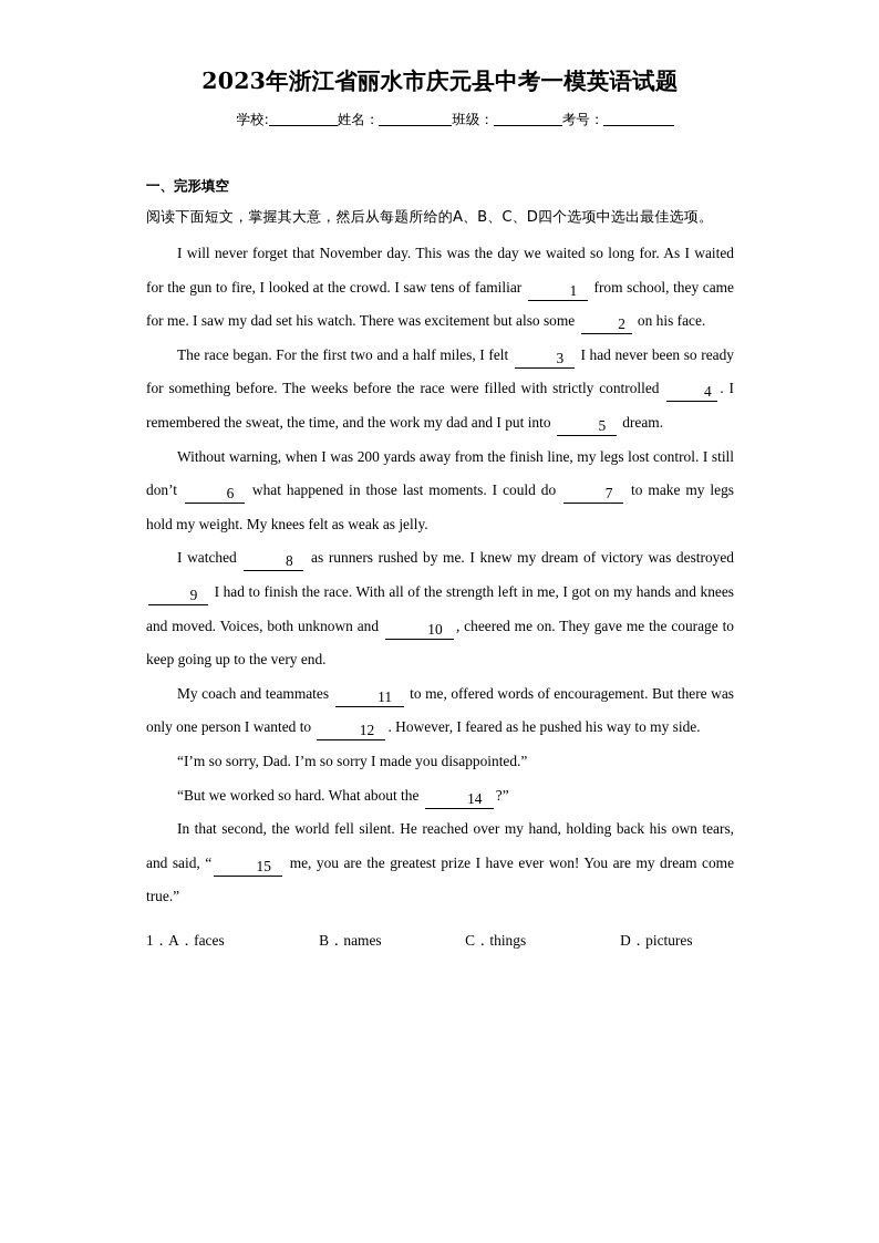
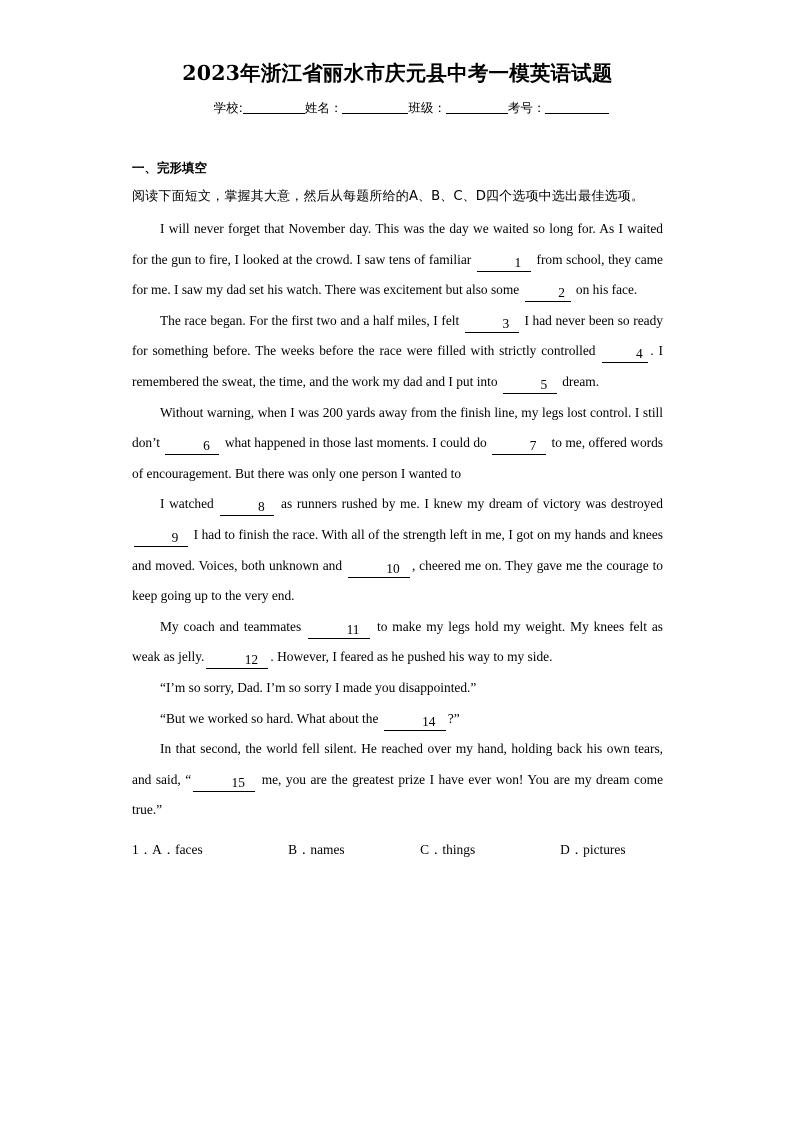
  2023年浙江省丽水市庆元县中考一模英语试题
  学校: 姓名： 班级： 考号：
  一、完形填空
  阅读下面短文，掌握其大意，然后从每题所给的A、B、C、D四个选项中选出最佳选项。
  I will never forget that November day. This was the day we waited so long for. As I waited for the gun to fire, I looked at the crowd. I saw tens of familiar 1 from school, they came for me. I saw my dad set his watch. There was excitement but also some 2 on his face.
  The race began. For the first two and a half miles, I felt 3 I had never been so ready for something before. The weeks before the race were filled with strictly controlled 4 . I remembered the sweat, the time, and the work my dad and I put into 5 dream.
- Without warning, when I was 200 yards away from the finish line, my legs lost control. I still don’t 6 what happened in those last moments. I could do 7 to make my legs hold my weight. My knees felt as weak as jelly.
+ Without warning, when I was 200 yards away from the finish line, my legs lost control. I still don’t 6 what happened in those last moments. I could do 7 to me, offered words of encouragement. But there was only one person I wanted to
  I watched 8 as runners rushed by me. I knew my dream of victory was destroyed 9 I had to finish the race. With all of the strength left in me, I got on my hands and knees and moved. Voices, both unknown and 10 , cheered me on. They gave me the courage to keep going up to the very end.
- My coach and teammates 11 to me, offered words of encouragement. But there was only one person I wanted to 12 . However, I feared as he pushed his way to my side.
+ My coach and teammates 11 to make my legs hold my weight. My knees felt as weak as jelly. 12 . However, I feared as he pushed his way to my side.
  “I’m so sorry, Dad. I’m so sorry I made you disappointed.”
  “But we worked so hard. What about the 14 ?”
  In that second, the world fell silent. He reached over my hand, holding back his own tears, and said, “ 15 me, you are the greatest prize I have ever won! You are my dream come true.”
  1．A．faces B．names C．things D．pictures
